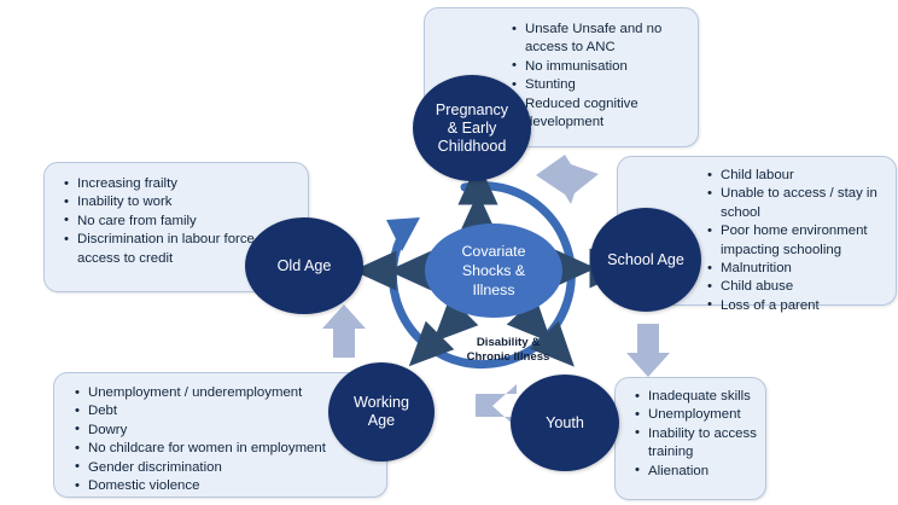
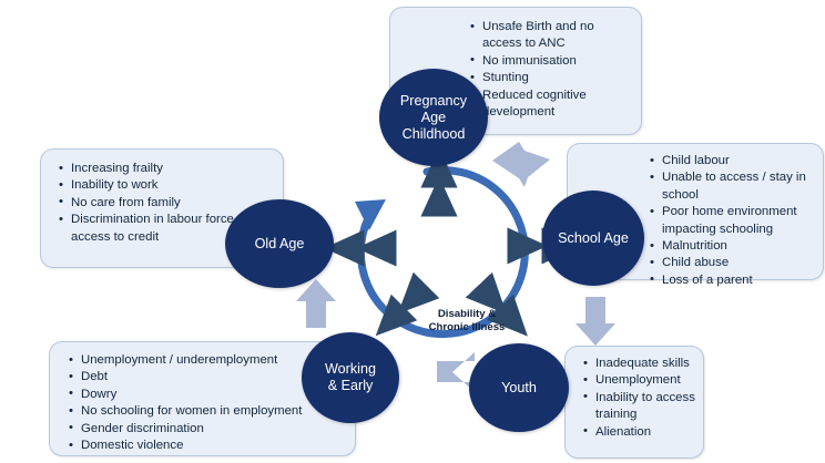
- Unsafe Unsafe and no access to ANC
+ Unsafe Birth and no access to ANC
  No immunisation
  Stunting
  Reduced cognitive evelopment
  Child labour
  Unable to access / stay in school
  Poor home environment impacting schooling
  Malnutrition
  Child abuse
  Loss of a parent
  Inadequate skills
  Unemployment
  Inability to access training
  Alienation
  Unemployment / underemployment
  Debt
  Dowry
- No childcare for women in employment
+ No schooling for women in employment
  Gender discrimination
  Domestic violence
  Increasing frailty
  Inability to work
  No care from family
  Discrimination in labour force access to credit
  Pregnancy
- & Early
+ Age
  Childhood
  School Age
  Youth
  Working
- Age
+ & Early
  Old Age
- Covariate
- Shocks &
- Illness
  Disability &
  Chronic Illness
